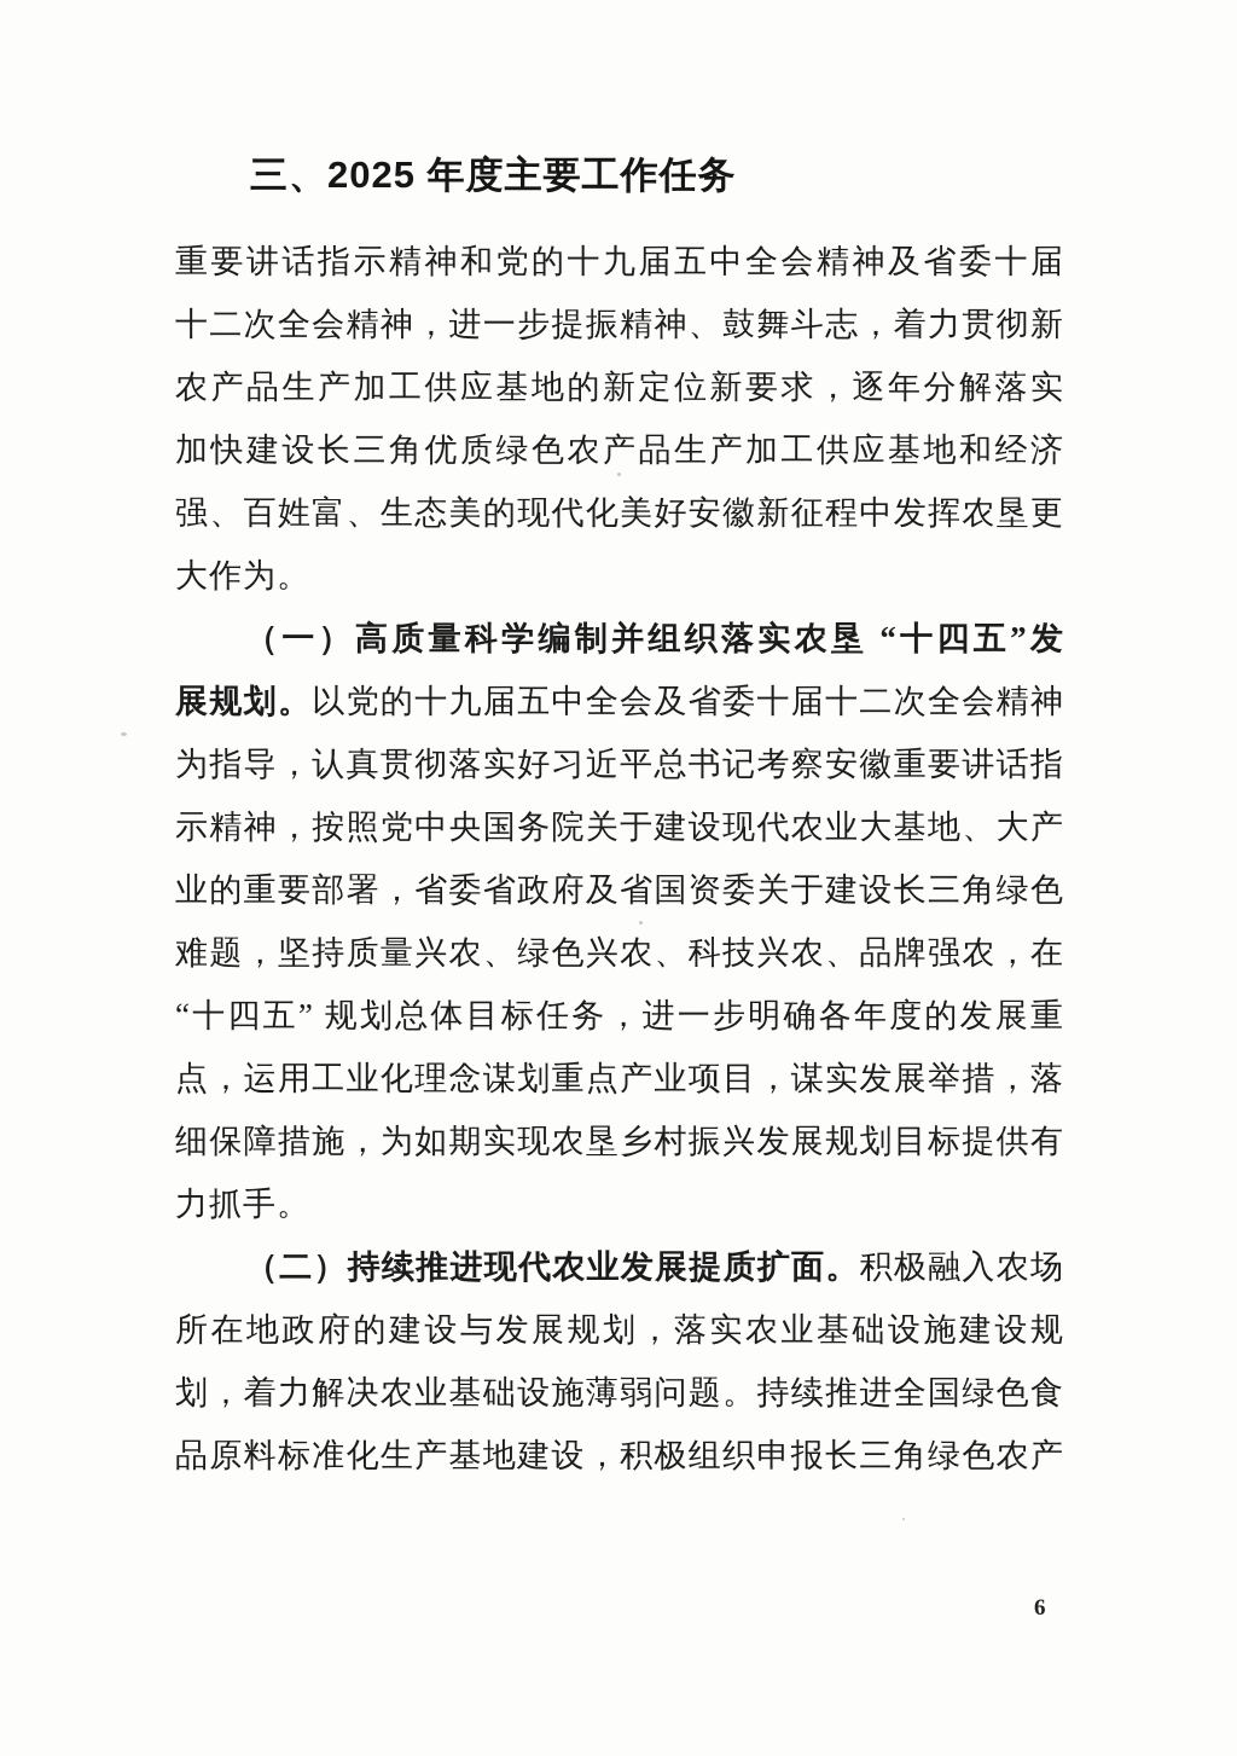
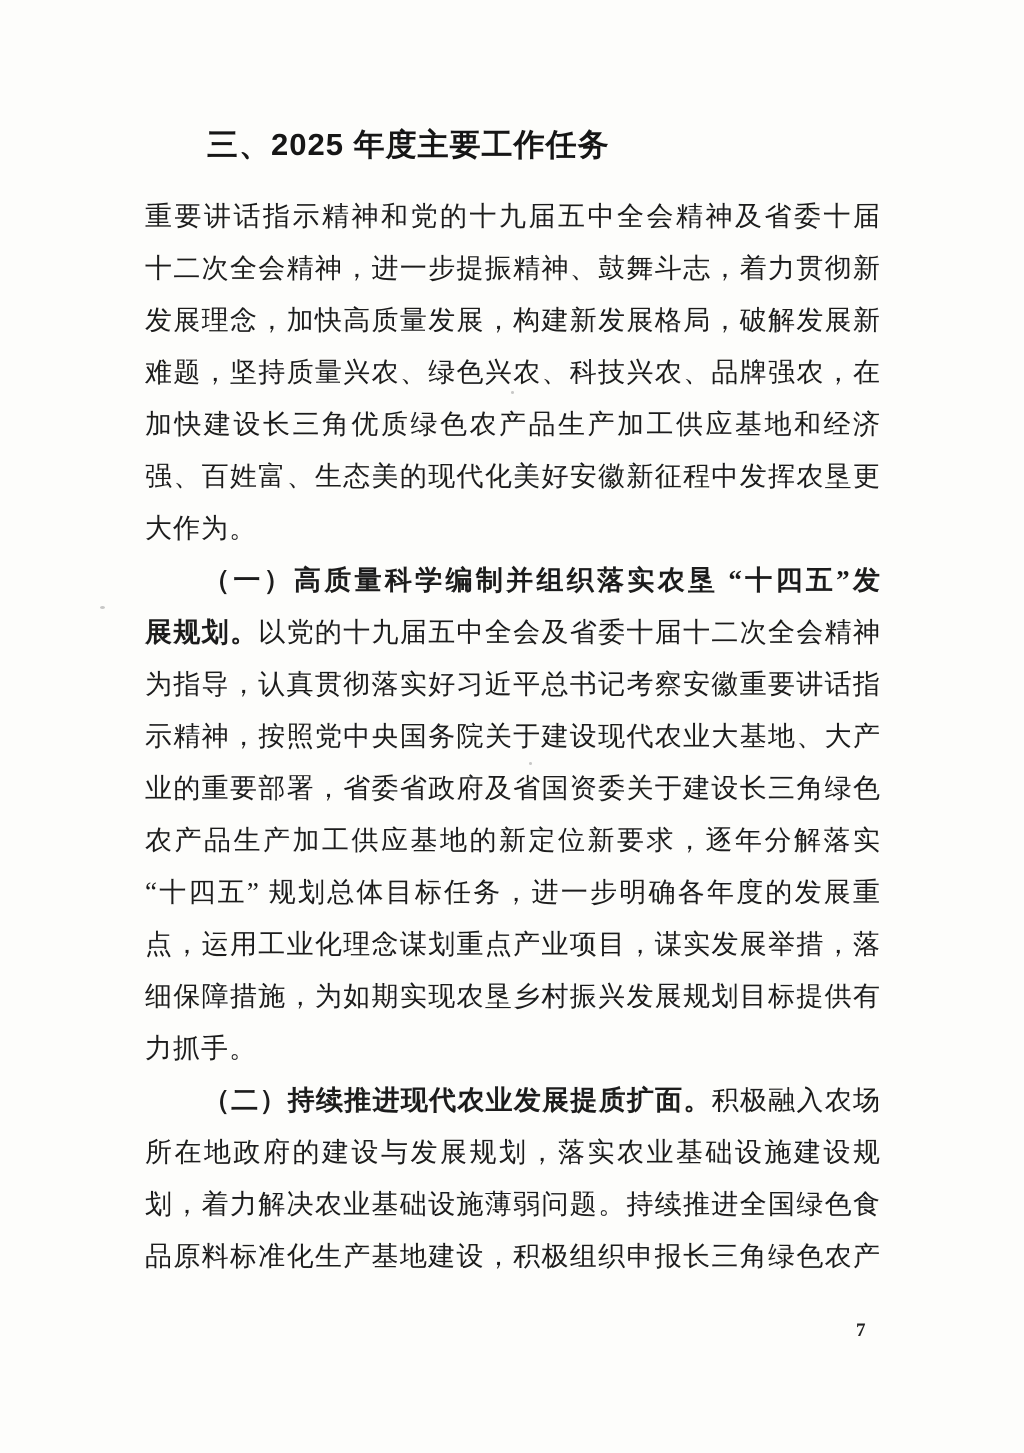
  三、2025 年度主要工作任务
  重要讲话指示精神和党的十九届五中全会精神及省委十届
  十二次全会精神，进一步提振精神、鼓舞斗志，着力贯彻新
+ 发展理念，加快高质量发展，构建新发展格局，破解发展新
- 农产品生产加工供应基地的新定位新要求，逐年分解落实
+ 难题，坚持质量兴农、绿色兴农、科技兴农、品牌强农，在
  加快建设长三角优质绿色农产品生产加工供应基地和经济
  强、百姓富、生态美的现代化美好安徽新征程中发挥农垦更
  大作为。
  （一）高质量科学编制并组织落实农垦 “十四五”发
  展规划。以党的十九届五中全会及省委十届十二次全会精神
  为指导，认真贯彻落实好习近平总书记考察安徽重要讲话指
  示精神，按照党中央国务院关于建设现代农业大基地、大产
  业的重要部署，省委省政府及省国资委关于建设长三角绿色
- 难题，坚持质量兴农、绿色兴农、科技兴农、品牌强农，在
+ 农产品生产加工供应基地的新定位新要求，逐年分解落实
  “十四五” 规划总体目标任务，进一步明确各年度的发展重
  点，运用工业化理念谋划重点产业项目，谋实发展举措，落
  细保障措施，为如期实现农垦乡村振兴发展规划目标提供有
  力抓手。
  （二）持续推进现代农业发展提质扩面。积极融入农场
  所在地政府的建设与发展规划，落实农业基础设施建设规
  划，着力解决农业基础设施薄弱问题。持续推进全国绿色食
  品原料标准化生产基地建设，积极组织申报长三角绿色农产
- 6
+ 7
